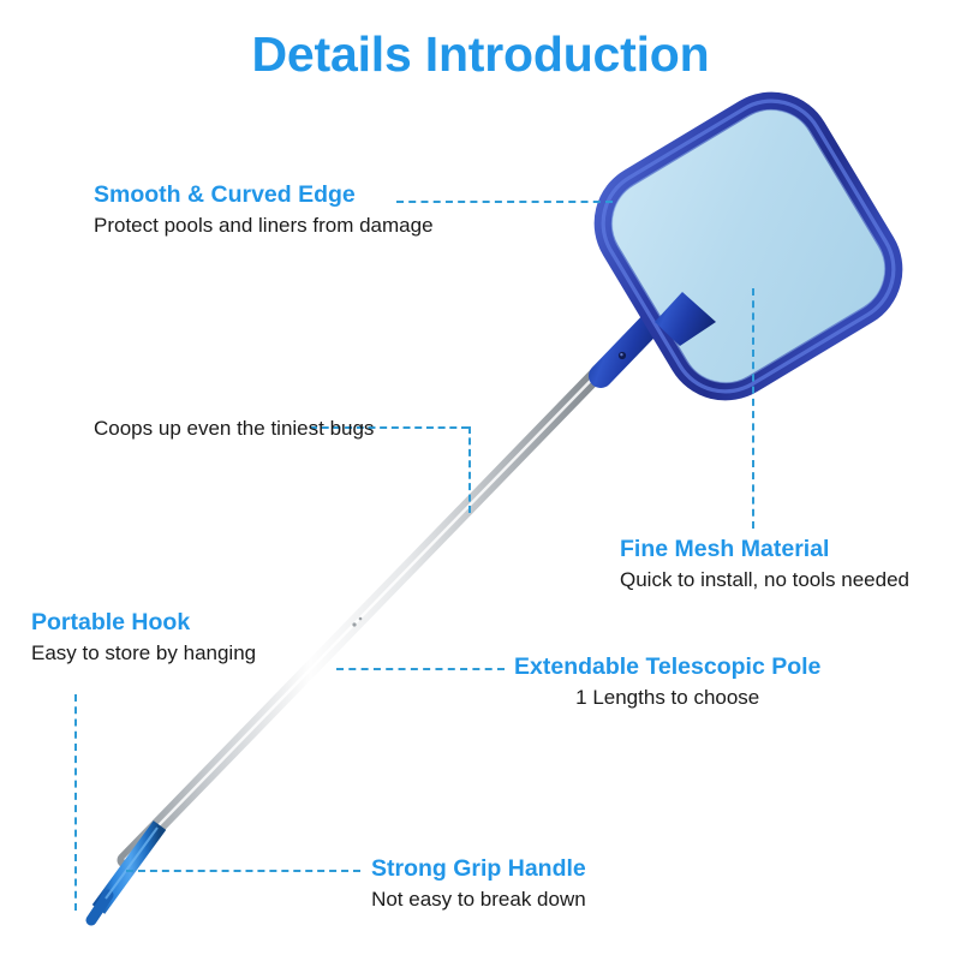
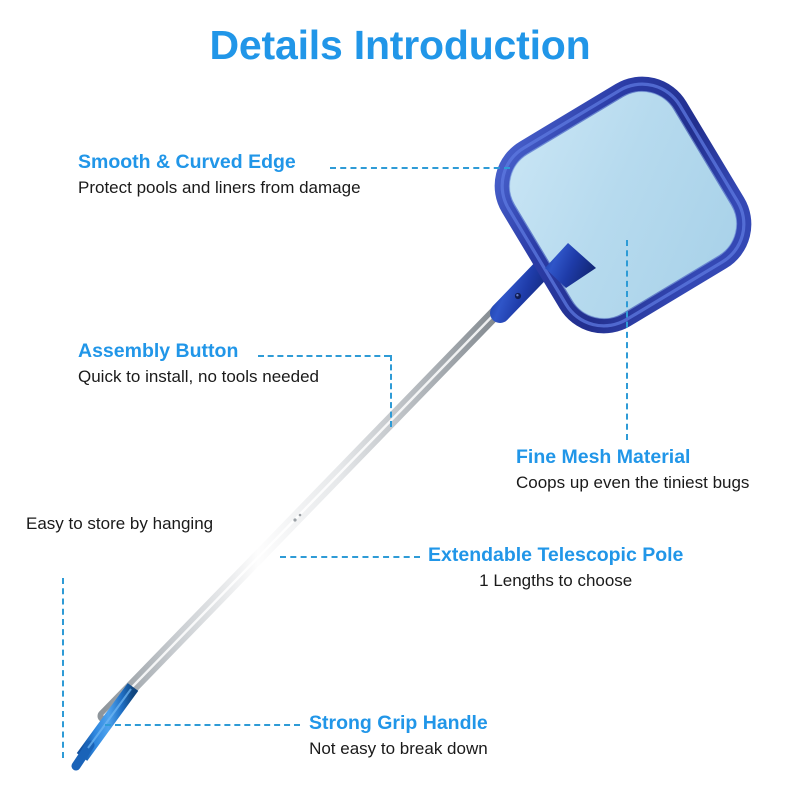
  Details Introduction
  Smooth & Curved Edge
  Protect pools and liners from damage
+ Assembly Button
- Coops up even the tiniest bugs
+ Quick to install, no tools needed
  Fine Mesh Material
- Quick to install, no tools needed
+ Coops up even the tiniest bugs
- Portable Hook
  Easy to store by hanging
  Extendable Telescopic Pole
  1 Lengths to choose
  Strong Grip Handle
  Not easy to break down
